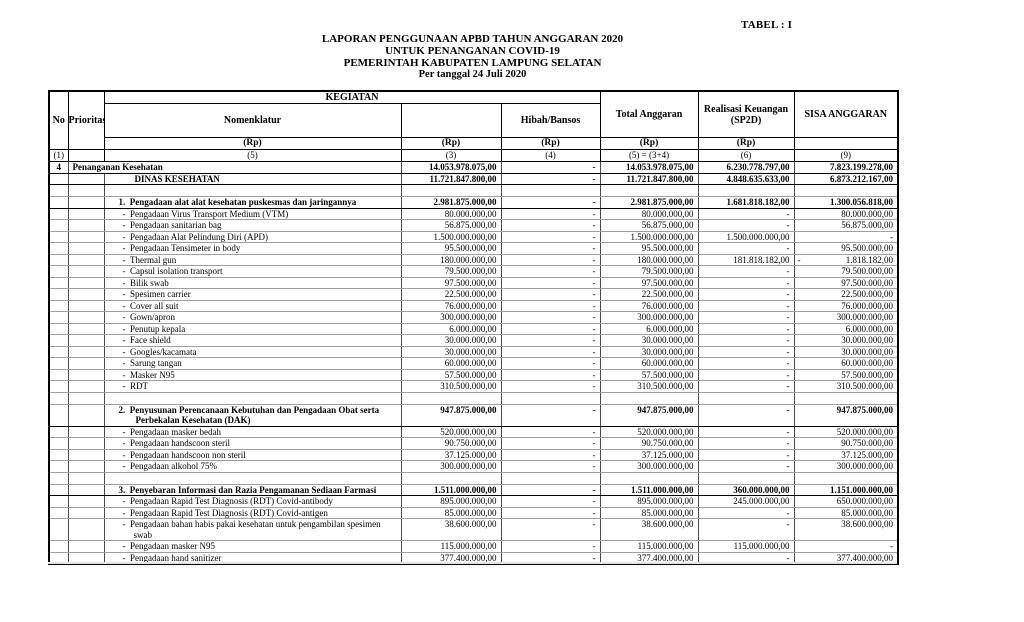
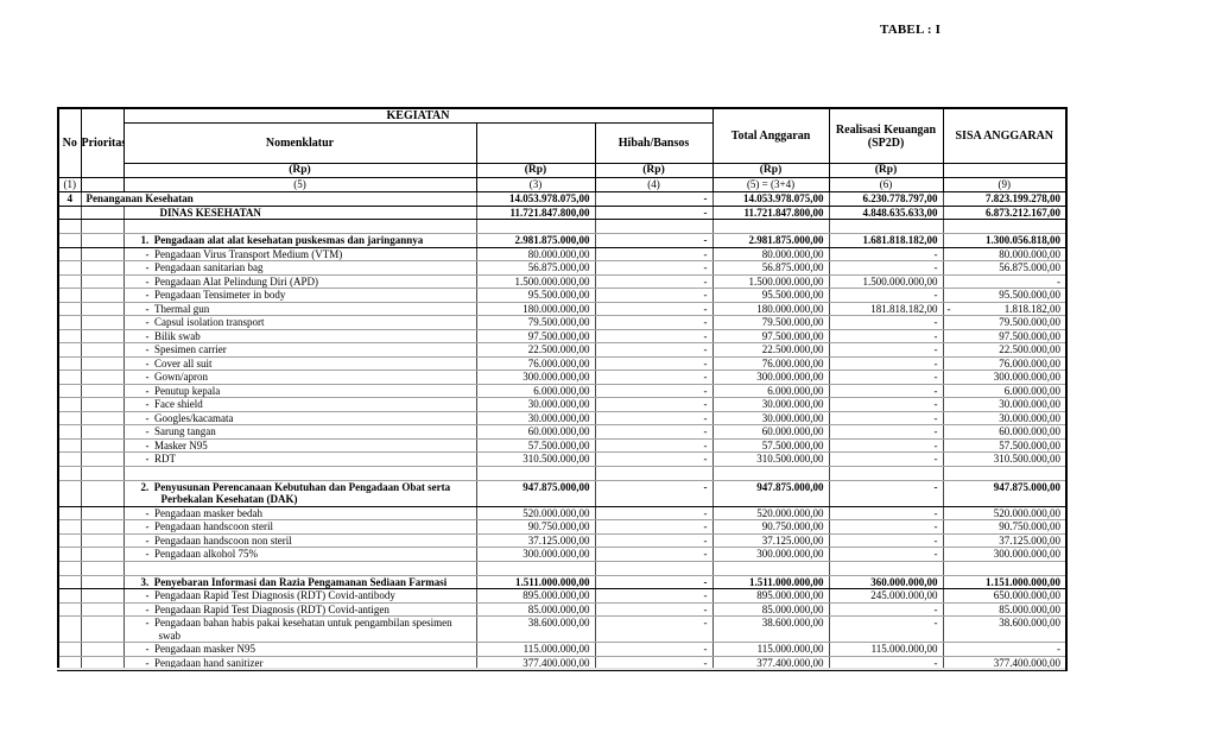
  TABEL : I
- LAPORAN PENGGUNAAN APBD TAHUN ANGGARAN 2020
- UNTUK PENANGANAN COVID-19
- PEMERINTAH KABUPATEN LAMPUNG SELATAN
- Per tanggal 24 Juli 2020
  No	Priorita	KEGIATAN	Total Anggaran	Realisasi Keuangan (SP2D)	SISA ANGGARAN
  Nomenklatur		Hibah/Bansos
  (Rp)	(Rp)	(Rp)	(Rp)	(Rp)
  (1)		(5)	(3)	(4)	(5) = (3+4)	(6)	(9)
  4	Penanganan Kesehatan	14.053.978.075,00	-	14.053.978.075,00	6.230.778.797,00	7.823.199.278,00
  		DINAS KESEHATAN	11.721.847.800,00	-	11.721.847.800,00	4.848.635.633,00	6.873.212.167,00
  		1. Pengadaan alat alat kesehatan puskesmas dan jaringannya	2.981.875.000,00	-	2.981.875.000,00	1.681.818.182,00	1.300.056.818,00
  		- Pengadaan Virus Transport Medium (VTM)	80.000.000,00	-	80.000.000,00	-	80.000.000,00
  		- Pengadaan sanitarian bag	56.875.000,00	-	56.875.000,00	-	56.875.000,00
  		- Pengadaan Alat Pelindung Diri (APD)	1.500.000.000,00	-	1.500.000.000,00	1.500.000.000,00	-
  		- Pengadaan Tensimeter in body	95.500.000,00	-	95.500.000,00	-	95.500.000,00
  		- Thermal gun	180.000.000,00	-	180.000.000,00	181.818.182,00	- 1.818.182,00
  		- Capsul isolation transport	79.500.000,00	-	79.500.000,00	-	79.500.000,00
  		- Bilik swab	97.500.000,00	-	97.500.000,00	-	97.500.000,00
  		- Spesimen carrier	22.500.000,00	-	22.500.000,00	-	22.500.000,00
  		- Cover all suit	76.000.000,00	-	76.000.000,00	-	76.000.000,00
  		- Gown/apron	300.000.000,00	-	300.000.000,00	-	300.000.000,00
  		- Penutup kepala	6.000.000,00	-	6.000.000,00	-	6.000.000,00
  		- Face shield	30.000.000,00	-	30.000.000,00	-	30.000.000,00
  		- Googles/kacamata	30.000.000,00	-	30.000.000,00	-	30.000.000,00
  		- Sarung tangan	60.000.000,00	-	60.000.000,00	-	60.000.000,00
  		- Masker N95	57.500.000,00	-	57.500.000,00	-	57.500.000,00
  		- RDT	310.500.000,00	-	310.500.000,00	-	310.500.000,00
  		2. Penyusunan Perencanaan Kebutuhan dan Pengadaan Obat serta Perbekalan Kesehatan (DAK)	947.875.000,00	-	947.875.000,00	-	947.875.000,00
  		- Pengadaan masker bedah	520.000.000,00	-	520.000.000,00	-	520.000.000,00
  		- Pengadaan handscoon steril	90.750.000,00	-	90.750.000,00	-	90.750.000,00
  		- Pengadaan handscoon non steril	37.125.000,00	-	37.125.000,00	-	37.125.000,00
  		- Pengadaan alkohol 75%	300.000.000,00	-	300.000.000,00	-	300.000.000,00
  		3. Penyebaran Informasi dan Razia Pengamanan Sediaan Farmasi	1.511.000.000,00	-	1.511.000.000,00	360.000.000,00	1.151.000.000,00
  		- Pengadaan Rapid Test Diagnosis (RDT) Covid-antibody	895.000.000,00	-	895.000.000,00	245.000.000,00	650.000.000,00
  		- Pengadaan Rapid Test Diagnosis (RDT) Covid-antigen	85.000.000,00	-	85.000.000,00	-	85.000.000,00
  		- Pengadaan bahan habis pakai kesehatan untuk pengambilan spesimen swab	38.600.000,00	-	38.600.000,00	-	38.600.000,00
  		- Pengadaan masker N95	115.000.000,00	-	115.000.000,00	115.000.000,00	-
  		- Pengadaan hand sanitizer	377.400.000,00	-	377.400.000,00	-	377.400.000,00
